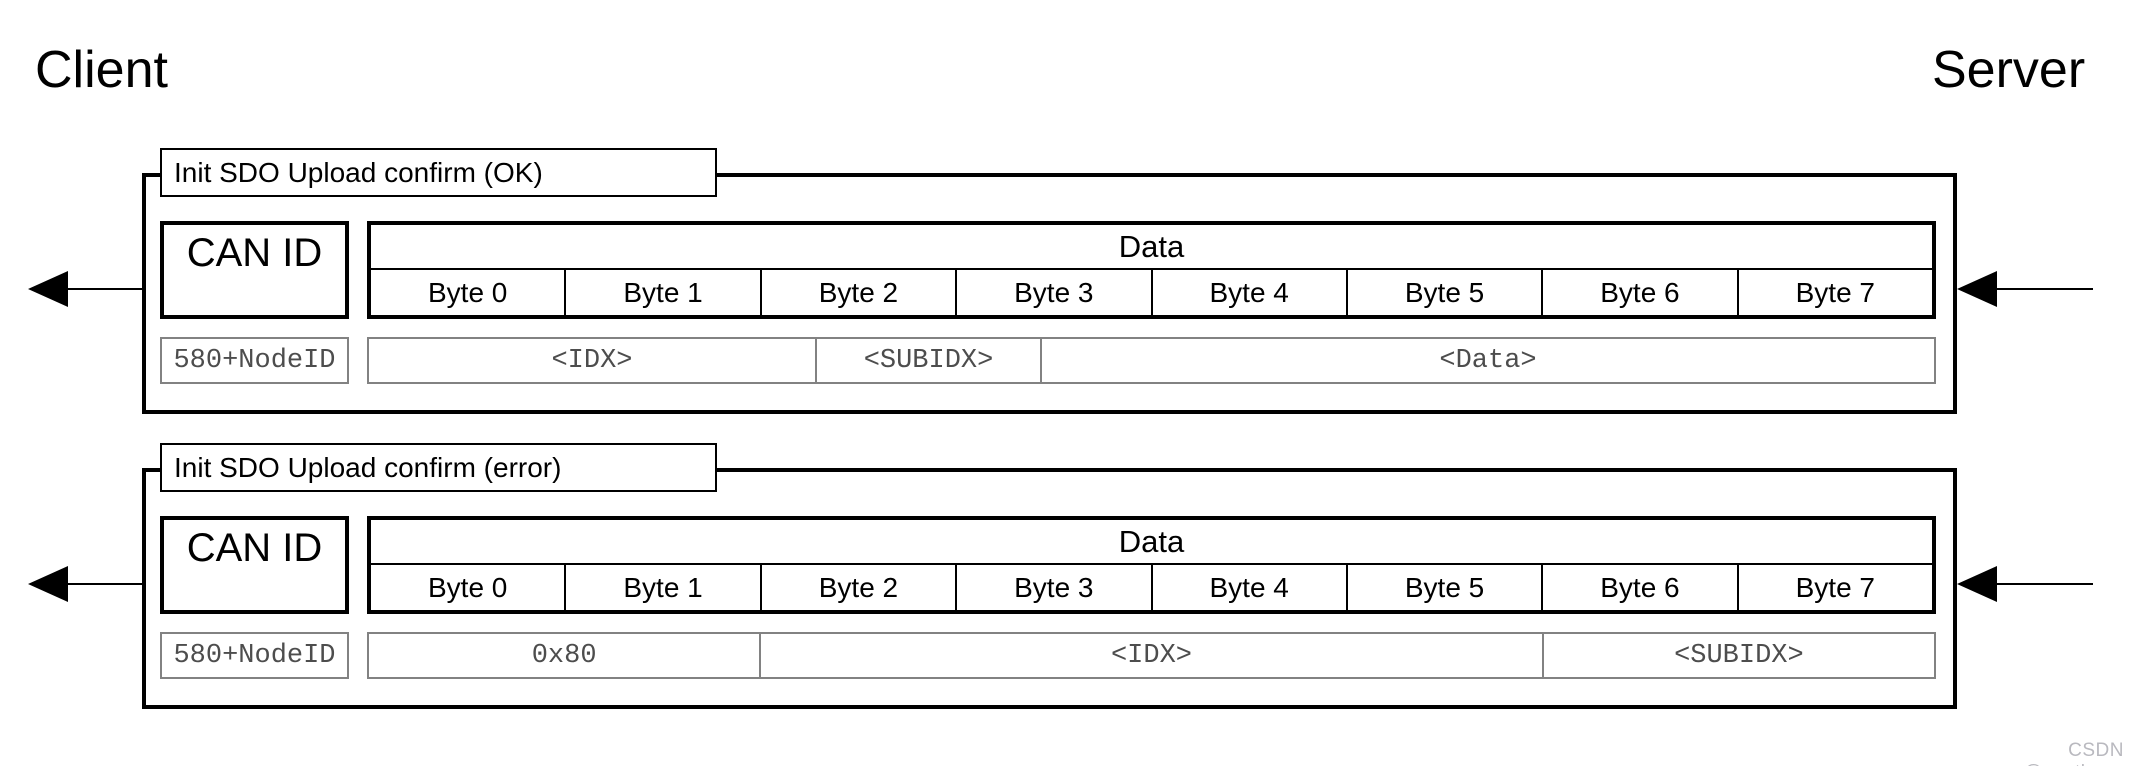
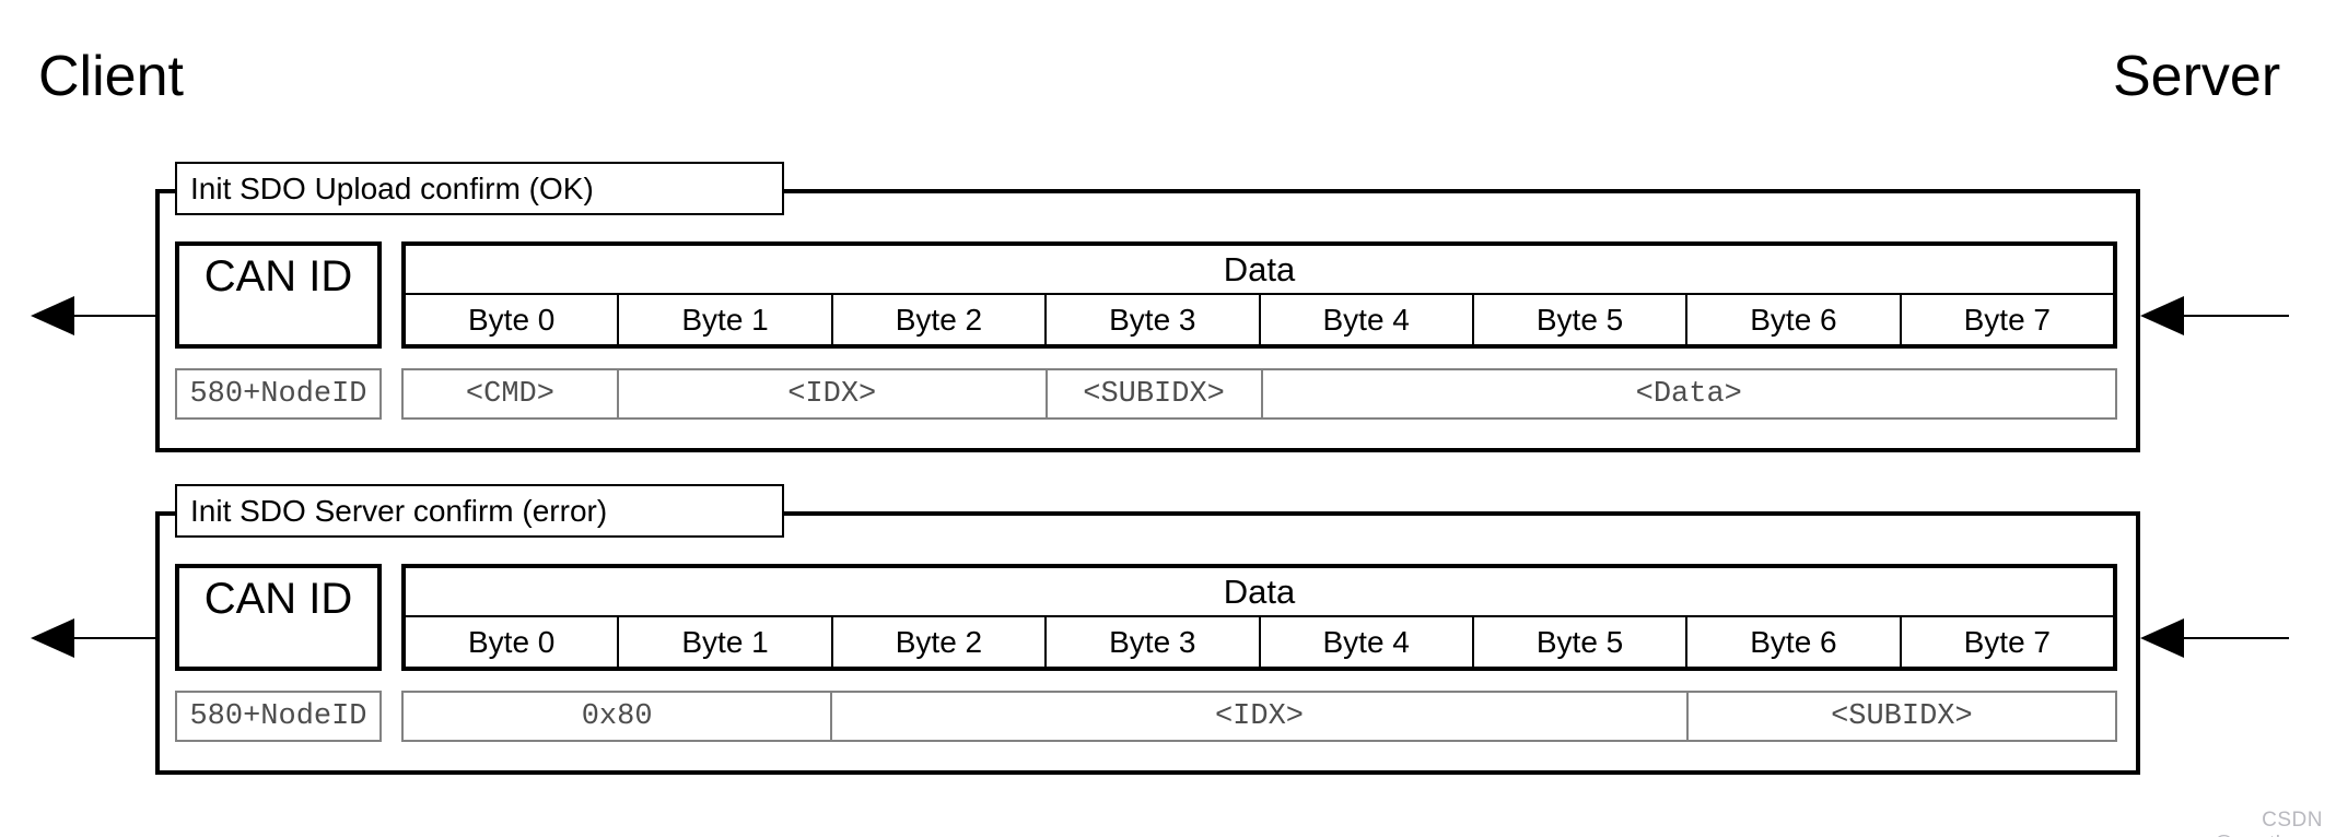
  Client
  Server
  Init SDO Upload confirm (OK)
  CAN ID
  Data
  Byte 0
  Byte 1
  Byte 2
  Byte 3
  Byte 4
  Byte 5
  Byte 6
  Byte 7
  580+NodeID
+ <CMD>
  <IDX>
  <SUBIDX>
  <Data>
- Init SDO Upload confirm (error)
+ Init SDO Server confirm (error)
  CAN ID
  Data
  Byte 0
  Byte 1
  Byte 2
  Byte 3
  Byte 4
  Byte 5
  Byte 6
  Byte 7
  580+NodeID
  0x80
  <IDX>
  <SUBIDX>
